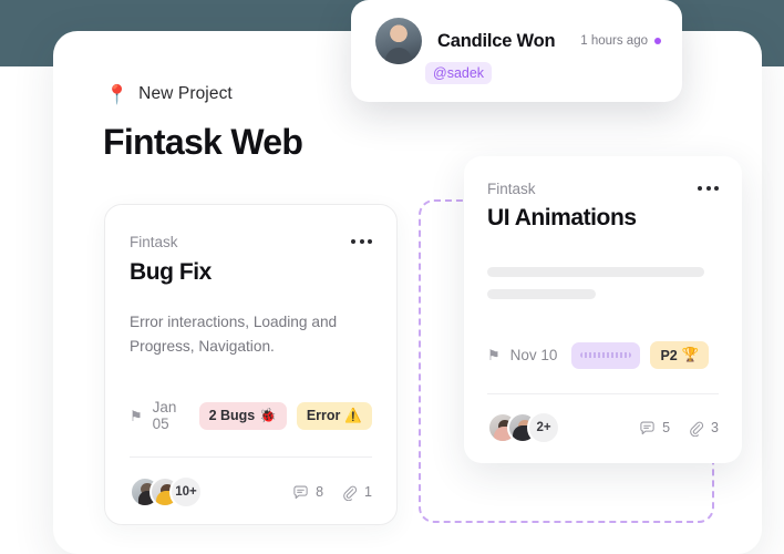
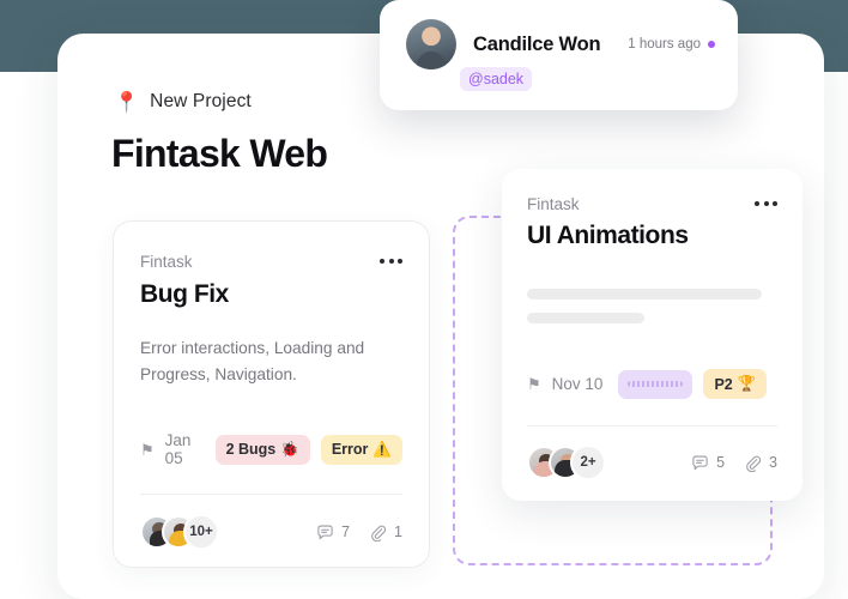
  📍
  New Project
  Fintask Web
  Candilce Won
  1 hours ago
  @sadek
  Fintask
  Bug Fix
  Error interactions, Loading and Progress, Navigation.
  ⚑
  Jan 05
  2 Bugs
  🐞
  Error
  ⚠️
  10+
- 8
+ 7
  1
  Fintask
  UI Animations
  ⚑
  Nov 10
  P2
  🏆
  2+
  5
  3
